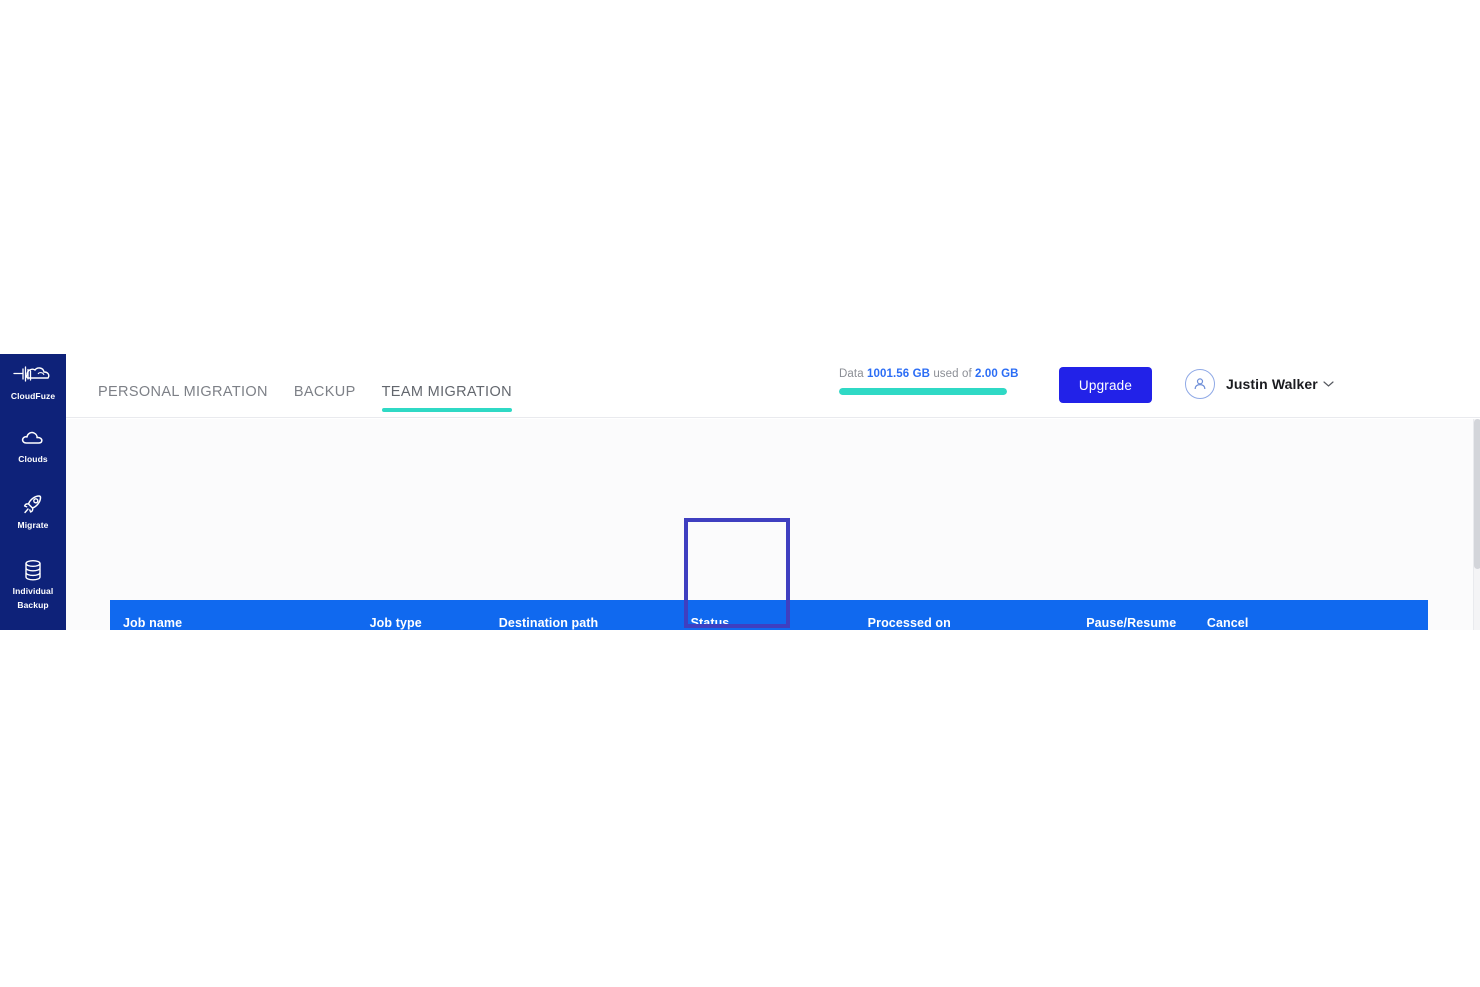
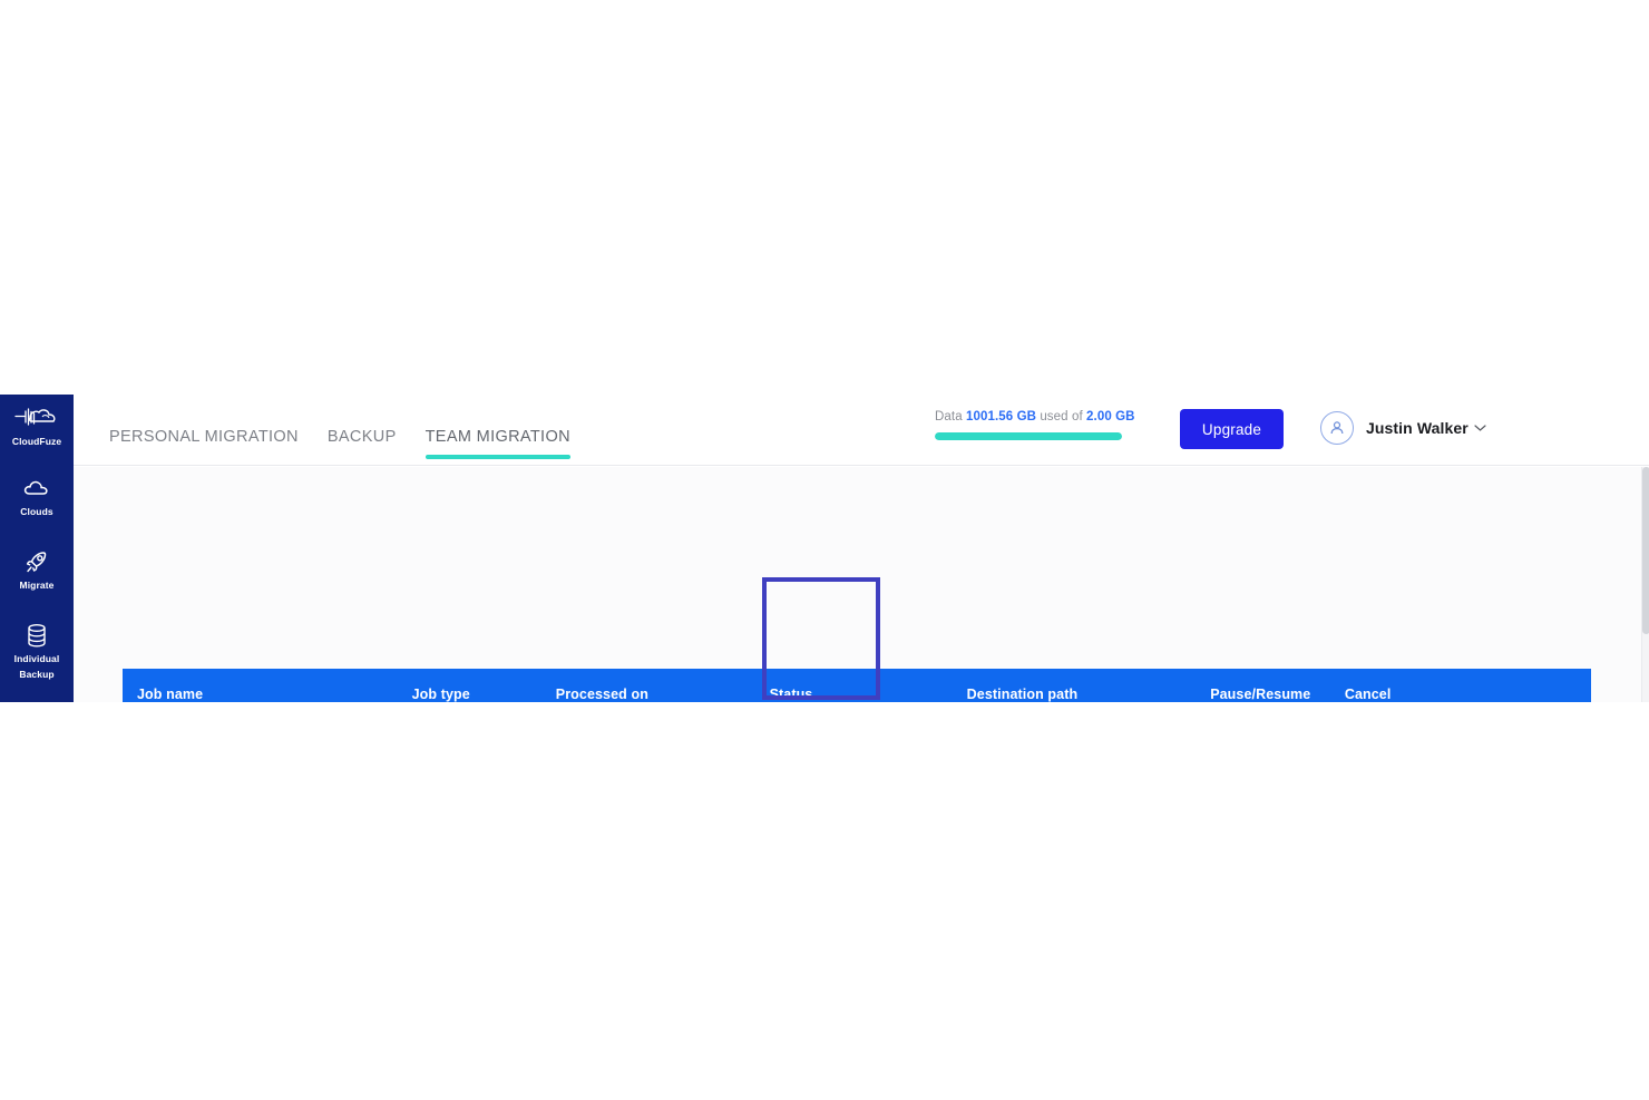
  CloudFuze
  Clouds
  Migrate
  Individual
  Backup
  PERSONAL MIGRATION
  BACKUP
  TEAM MIGRATION
  Data 1001.56 GB used of 2.00 GB
  Upgrade
  Justin Walker
  Job name
  Job type
- Destination path
+ Processed on
  Status
- Processed on
+ Destination path
  Pause/Resume
  Cancel
